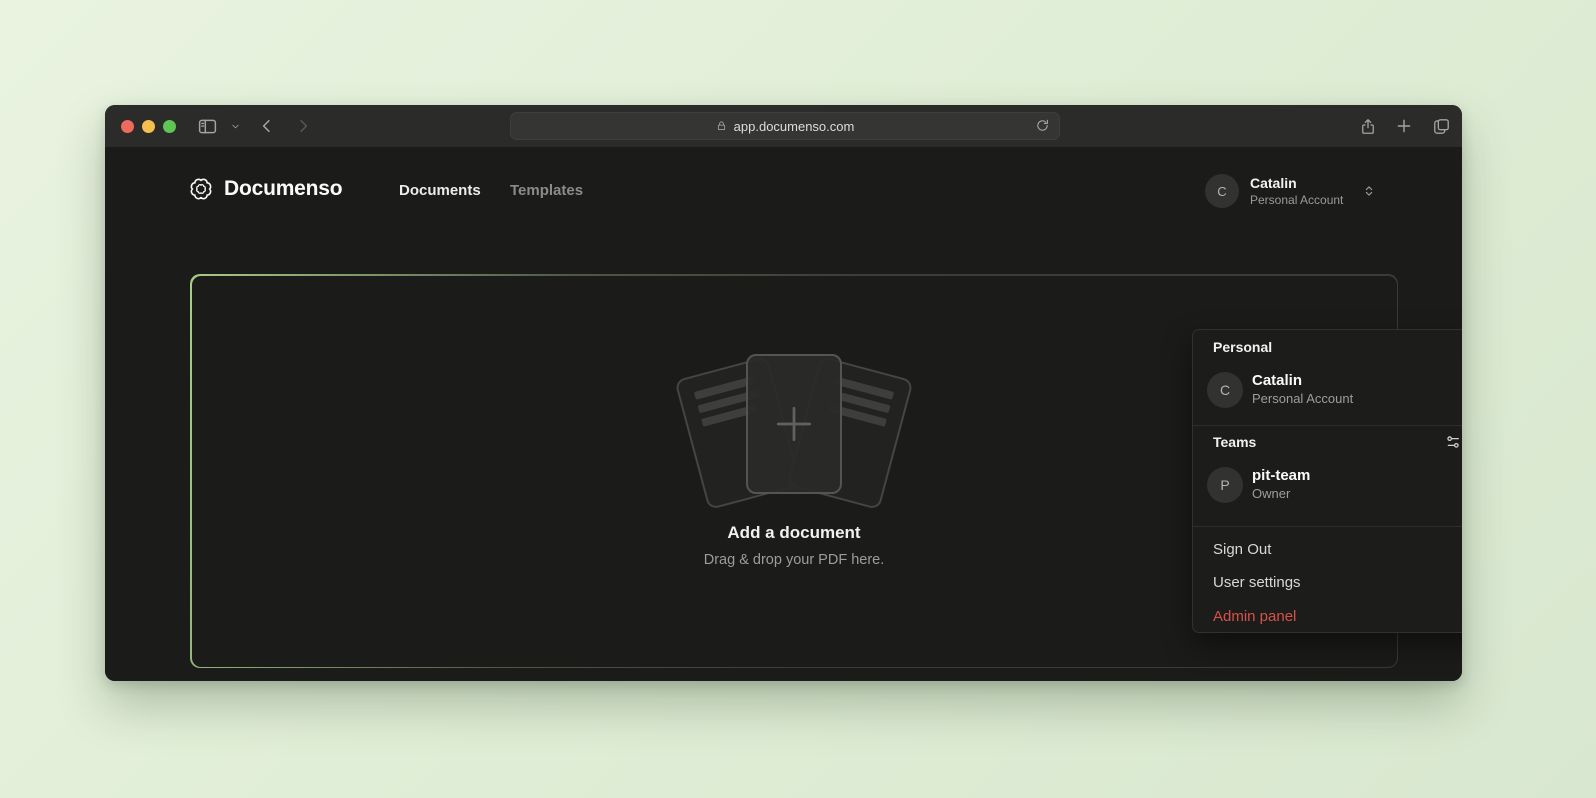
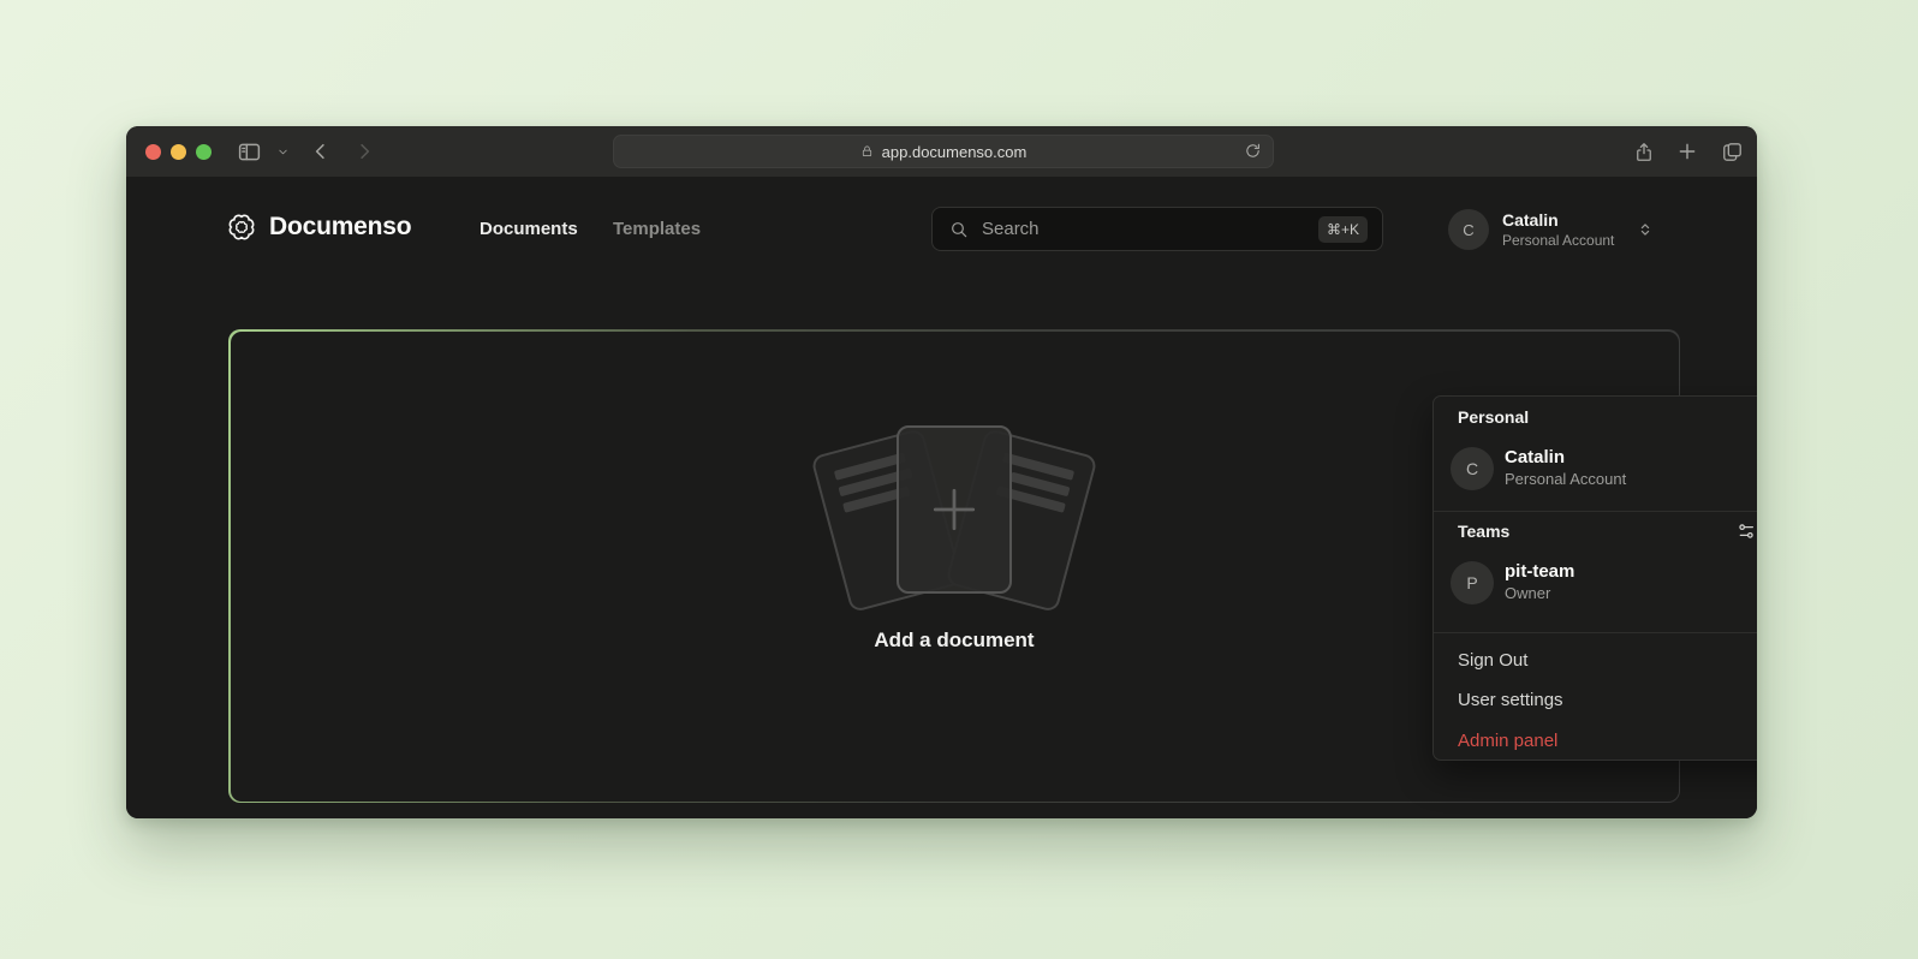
  app.documenso.com
  Documenso
  Documents
  Templates
+ Search
+ ⌘+K
  C
  Catalin
  Personal Account
  Add a document
- Drag & drop your PDF here.
  Personal
  C
  Catalin
  Personal Account
  Teams
  P
  pit-team
  Owner
  Sign Out
  User settings
  Admin panel
